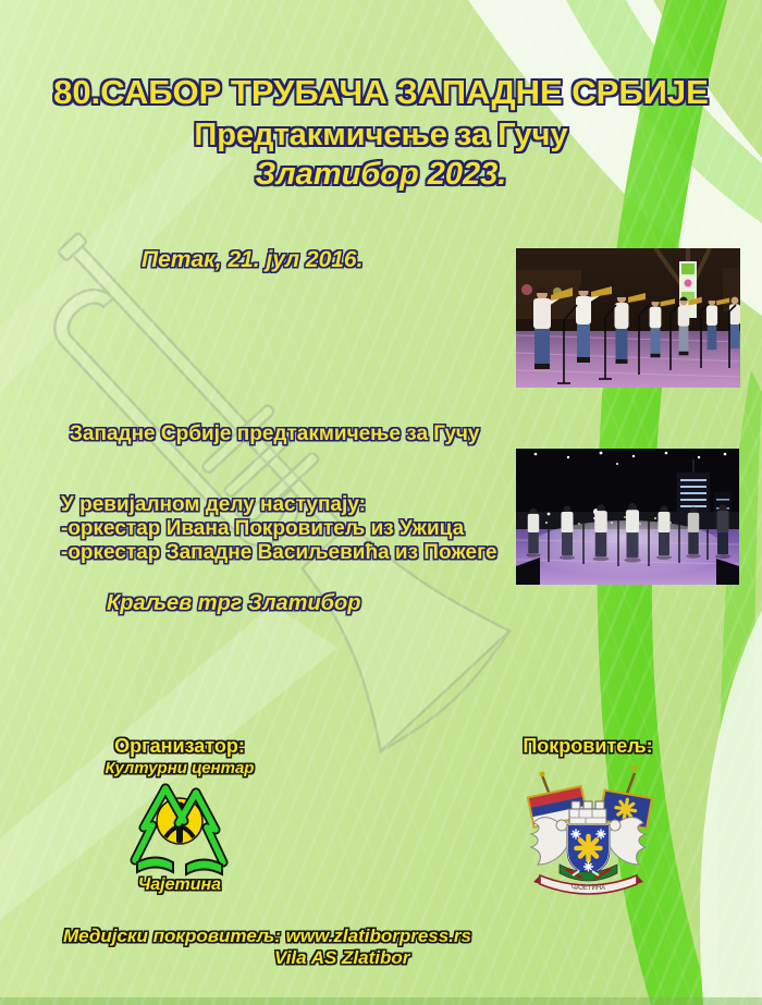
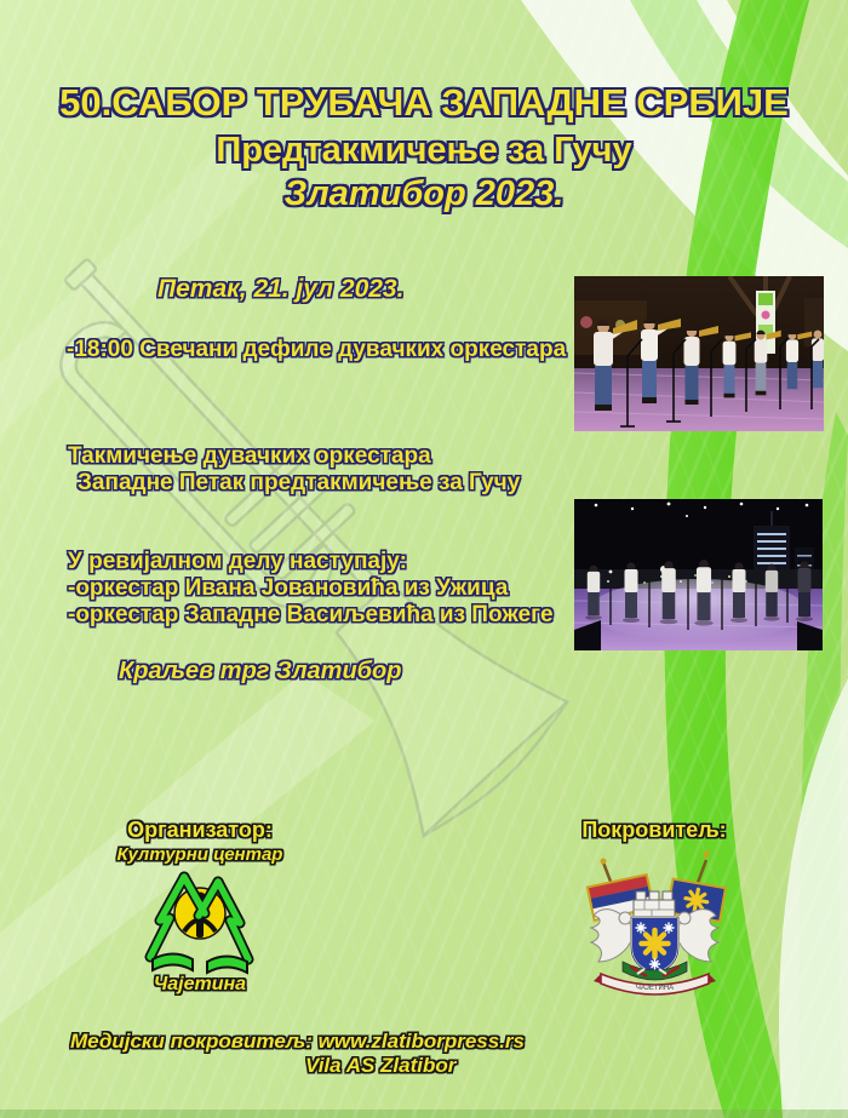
- 80.САБОР ТРУБАЧА ЗАПАДНЕ СРБИЈЕ
+ 50.САБОР ТРУБАЧА ЗАПАДНЕ СРБИЈЕ
  Предтакмичење за Гучу
  Златибор 2023.
- Петак, 21. јул 2016.
+ Петак, 21. јул 2023.
+ -18:00 Свечани дефиле дувачких оркестара
+ Такмичење дувачких оркестара
- Западне Србије предтакмичење за Гучу
+ Западне Петак предтакмичење за Гучу
  У ревијалном делу наступају:
- -оркестар Ивана Покровитељ из Ужица
+ -оркестар Ивана Јовановића из Ужица
  -оркестар Западне Васиљевића из Пожеге
  Краљев трг Златибор
  Организатор:
  Културни центар
  Чајетина
  Покровитељ:
  Медијски покровитељ: www.zlatiborpress.rs
  Vila AS Zlatibor
